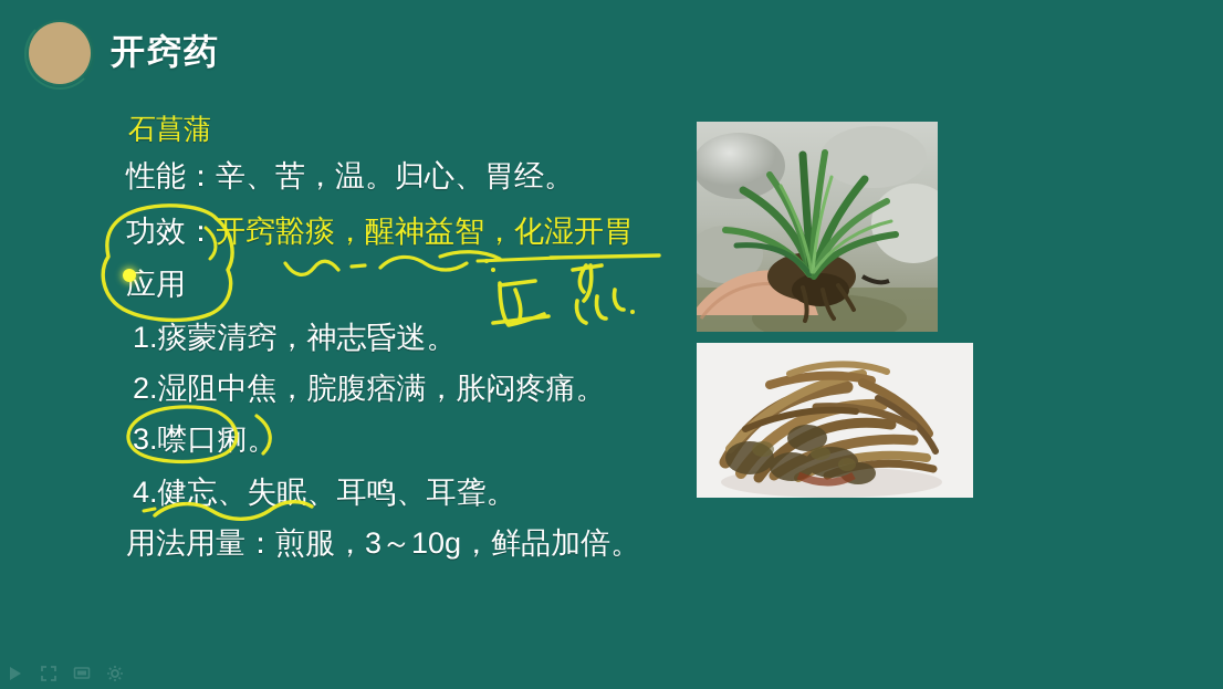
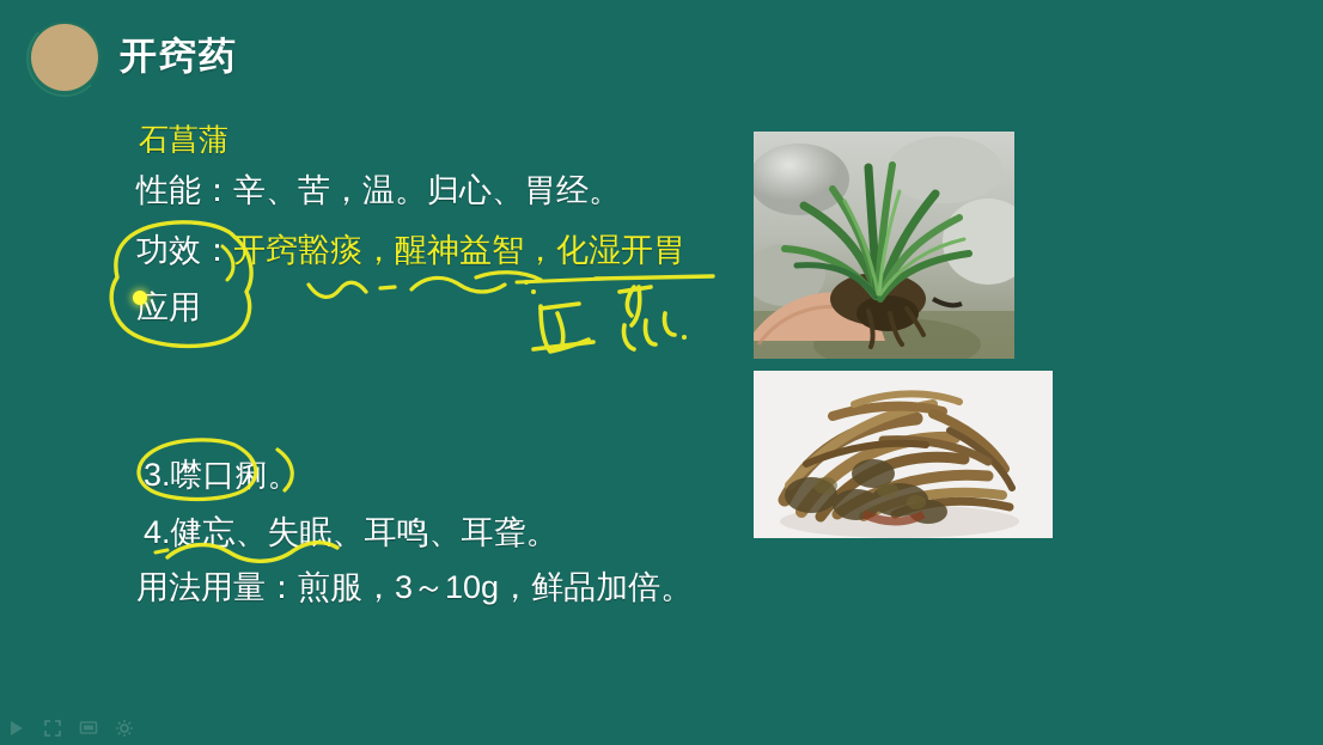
  开窍药
  石菖蒲
  性能：辛、苦，温。归心、胃经。
  功效：开窍豁痰，醒神益智，化湿开胃
  应用
- 1.痰蒙清窍，神志昏迷。
- 2.湿阻中焦，脘腹痞满，胀闷疼痛。
  3.噤口痢。
  4.健忘、失眠、耳鸣、耳聋。
  用法用量：煎服，3～10g，鲜品加倍。
